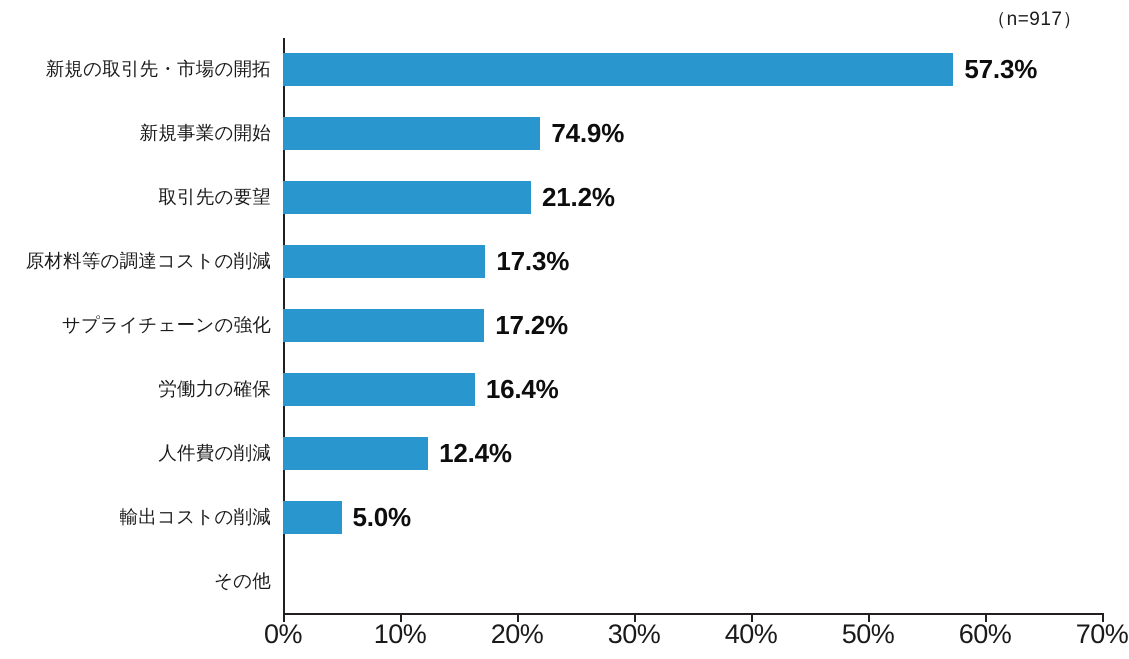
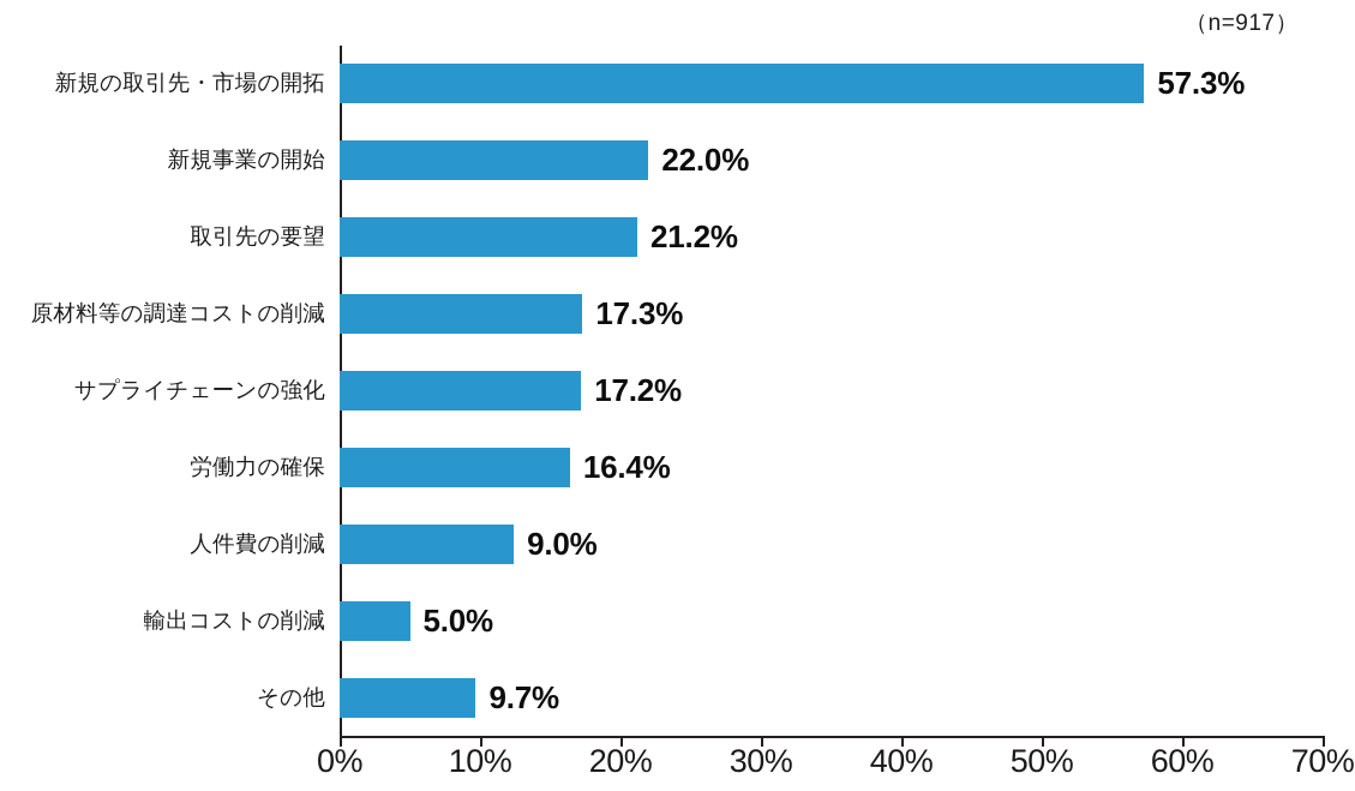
  （n=917）
  新規の取引先・市場の開拓
  新規事業の開始
  取引先の要望
  原材料等の調達コストの削減
  サプライチェーンの強化
  労働力の確保
  人件費の削減
  輸出コストの削減
  その他
  57.3%
- 74.9%
+ 22.0%
  21.2%
  17.3%
  17.2%
  16.4%
- 12.4%
+ 9.0%
  5.0%
+ 9.7%
  0%
  10%
  20%
  30%
  40%
  50%
  60%
  70%
